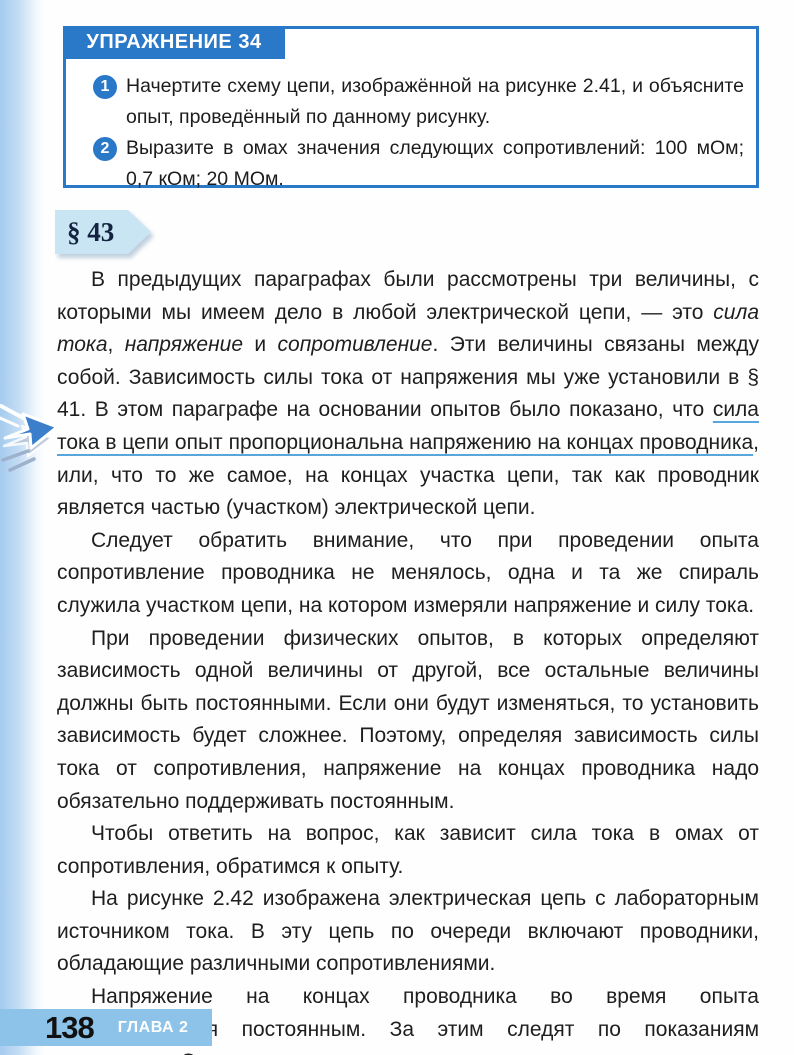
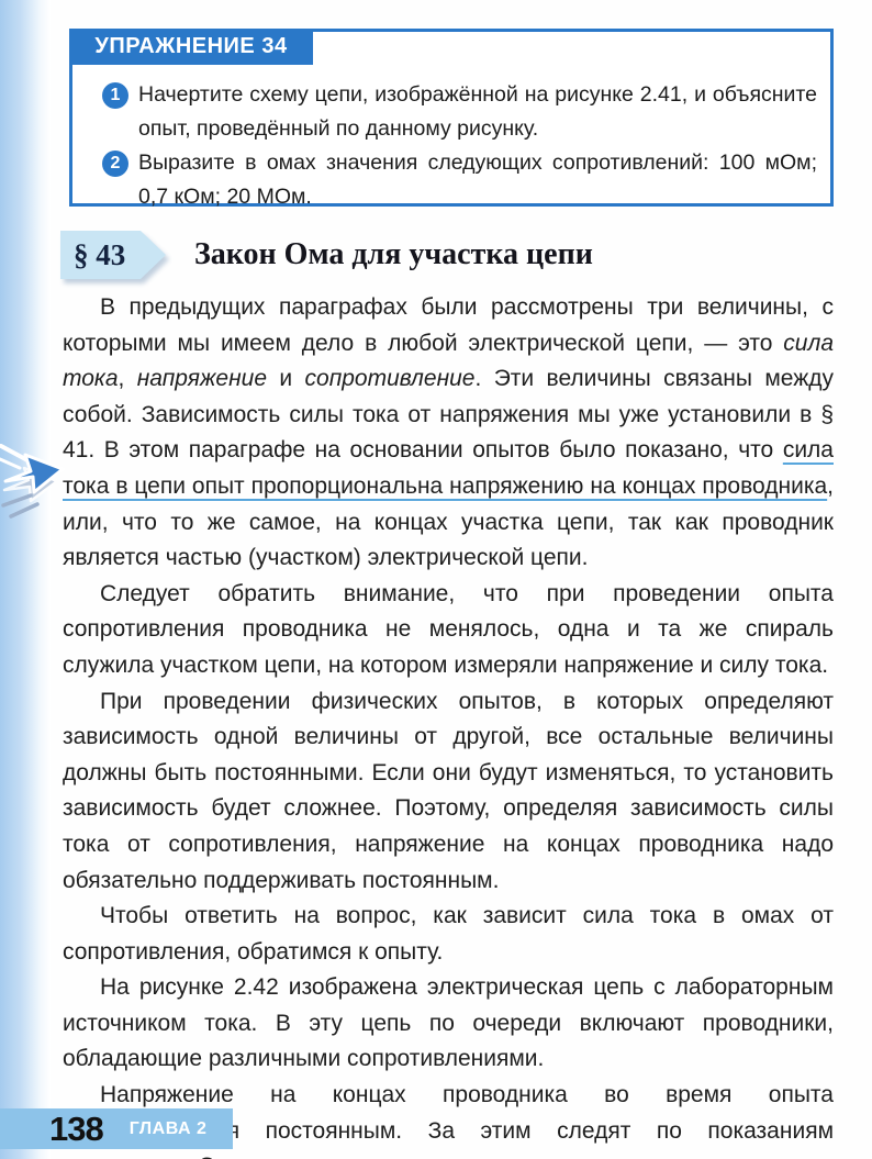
  УПРАЖНЕНИЕ 34
  1
  Начертите схему цепи, изображённой на рисунке 2.41, и объясните опыт, проведённый по данному рисунку.
  2
  Выразите в омах значения следующих сопротивлений: 100 мОм; 0,7 кОм; 20 МОм.
  § 43
+ Закон Ома для участка цепи
  В предыдущих параграфах были рассмотрены три величины, с которыми мы имеем дело в любой электрической цепи, — это сила тока, напряжение и сопротивление. Эти величины связаны между собой. Зависимость силы тока от напряжения мы уже установили в § 41. В этом параграфе на основании опытов было показано, что сила тока в цепи опыт пропорциональна напряжению на концах проводника, или, что то же самое, на концах участка цепи, так как проводник является частью (участком) электрической цепи.
- Следует обратить внимание, что при проведении опыта сопротивление проводника не менялось, одна и та же спираль служила участком цепи, на котором измеряли напряжение и силу тока.
+ Следует обратить внимание, что при проведении опыта сопротивления проводника не менялось, одна и та же спираль служила участком цепи, на котором измеряли напряжение и силу тока.
  При проведении физических опытов, в которых определяют зависимость одной величины от другой, все остальные величины должны быть постоянными. Если они будут изменяться, то установить зависимость будет сложнее. Поэтому, определяя зависимость силы тока от сопротивления, напряжение на концах проводника надо обязательно поддерживать постоянным.
  Чтобы ответить на вопрос, как зависит сила тока в омах от сопротивления, обратимся к опыту.
  На рисунке 2.42 изображена электрическая цепь с лабораторным источником тока. В эту цепь по очереди включают проводники, обладающие различными сопротивлениями.
  138
  ГЛАВА 2
